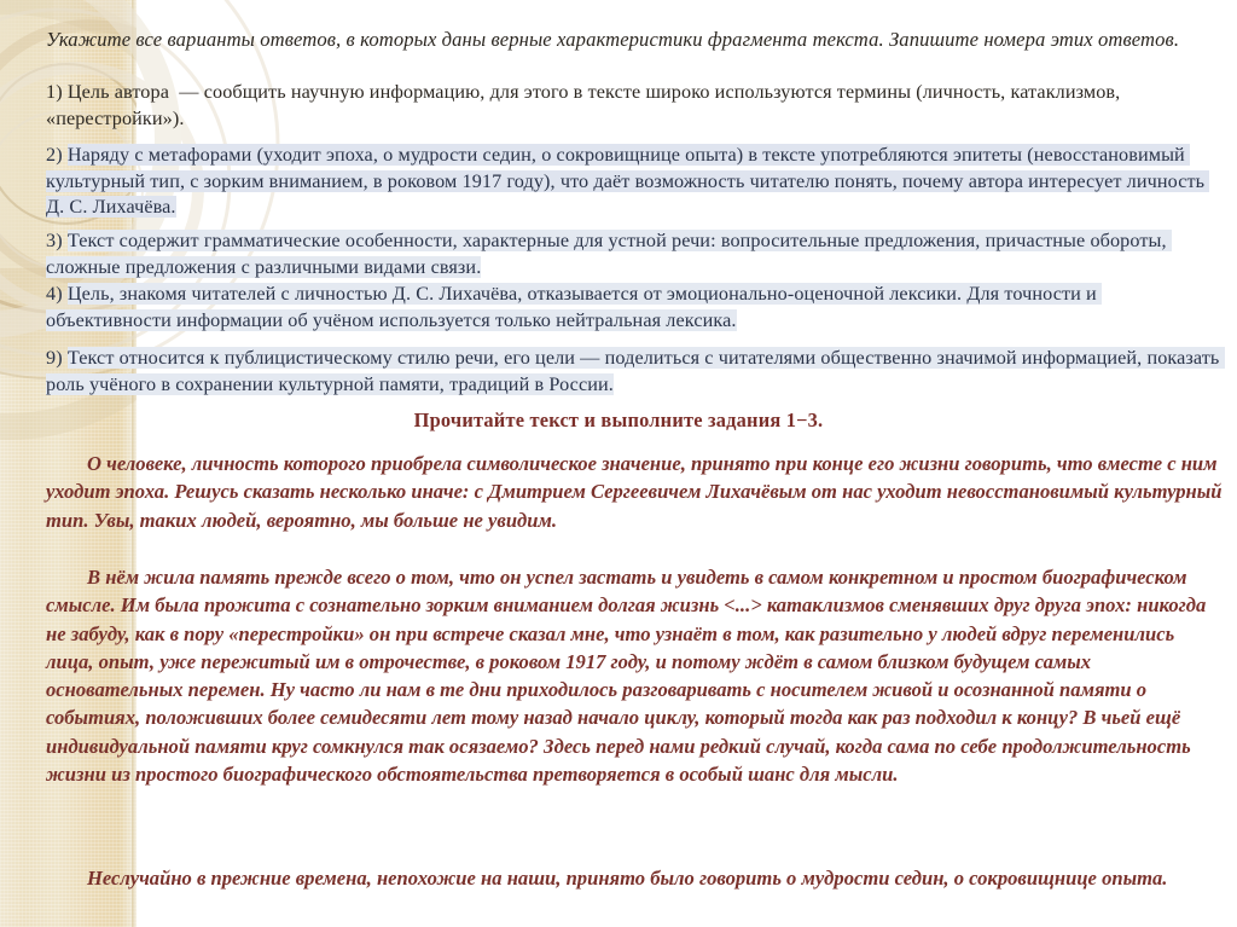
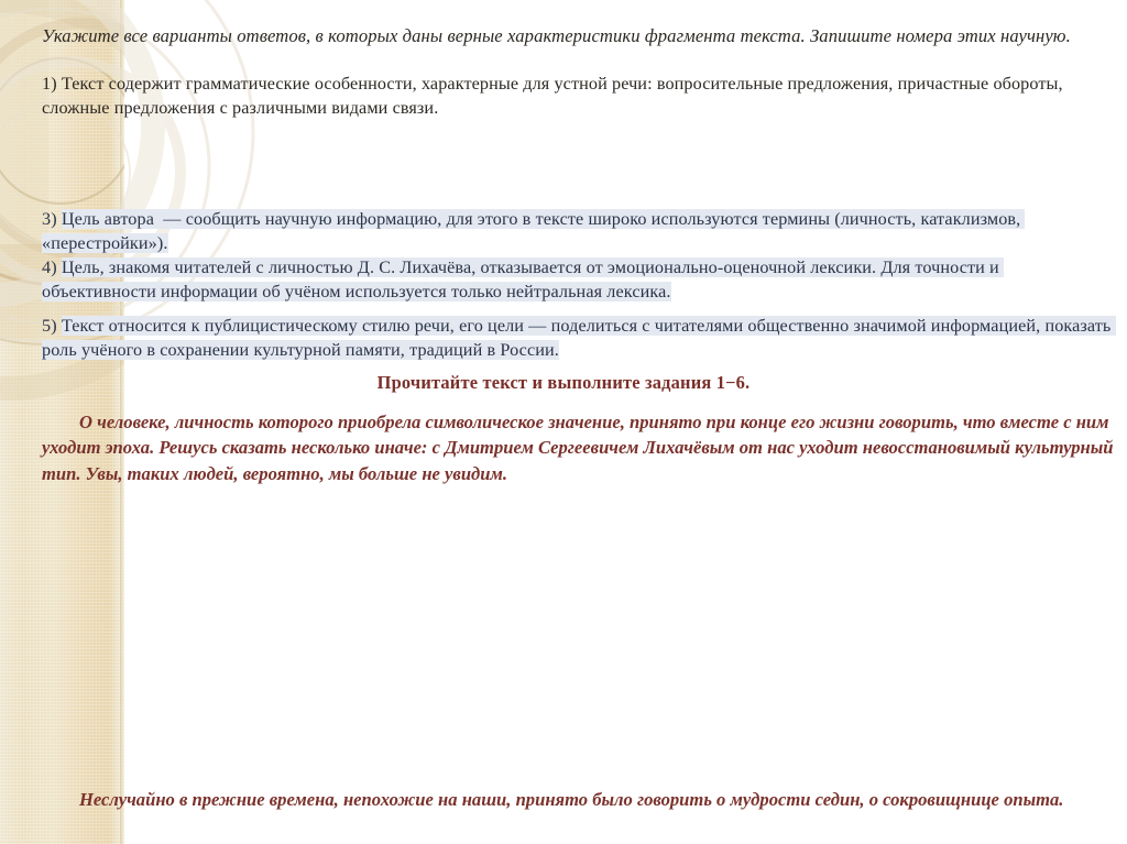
- Укажите все варианты ответов, в которых даны верные характеристики фрагмента текста. Запишите номера этих ответов.
+ Укажите все варианты ответов, в которых даны верные характеристики фрагмента текста. Запишите номера этих научную.
- 1) Цель автора — сообщить научную информацию, для этого в тексте широко используются термины (личность, катаклизмов, «перестройки»).
+ 1) Текст содержит грамматические особенности, характерные для устной речи: вопросительные предложения, причастные обороты, сложные предложения с различными видами связи.
- 2) Наряду с метафорами (уходит эпоха, о мудрости седин, о сокровищнице опыта) в тексте употребляются эпитеты (невосстановимый культурный тип, с зорким вниманием, в роковом 1917 году), что даёт возможность читателю понять, почему автора интересует личность Д. С. Лихачёва.
- 3) Текст содержит грамматические особенности, характерные для устной речи: вопросительные предложения, причастные обороты, сложные предложения с различными видами связи.
+ 3) Цель автора — сообщить научную информацию, для этого в тексте широко используются термины (личность, катаклизмов, «перестройки»).
  4) Цель, знакомя читателей с личностью Д. С. Лихачёва, отказывается от эмоционально-оценочной лексики. Для точности и объективности информации об учёном используется только нейтральная лексика.
- 9) Текст относится к публицистическому стилю речи, его цели — поделиться с читателями общественно значимой информацией, показать роль учёного в сохранении культурной памяти, традиций в России.
+ 5) Текст относится к публицистическому стилю речи, его цели — поделиться с читателями общественно значимой информацией, показать роль учёного в сохранении культурной памяти, традиций в России.
- Прочитайте текст и выполните задания 1−3.
+ Прочитайте текст и выполните задания 1−6.
  О человеке, личность которого приобрела символическое значение, принято при конце его жизни говорить, что вместе с ним уходит эпоха. Решусь сказать несколько иначе: с Дмитрием Сергеевичем Лихачёвым от нас уходит невосстановимый культурный тип. Увы, таких людей, вероятно, мы больше не увидим.
- В нём жила память прежде всего о том, что он успел застать и увидеть в самом конкретном и простом биографическом смысле. Им была прожита с сознательно зорким вниманием долгая жизнь <...> катаклизмов сменявших друг друга эпох: никогда не забуду, как в пору «перестройки» он при встрече сказал мне, что узнаёт в том, как разительно у людей вдруг переменились лица, опыт, уже пережитый им в отрочестве, в роковом 1917 году, и потому ждёт в самом близком будущем самых основательных перемен. Ну часто ли нам в те дни приходилось разговаривать с носителем живой и осознанной памяти о событиях, положивших более семидесяти лет тому назад начало циклу, который тогда как раз подходил к концу? В чьей ещё индивидуальной памяти круг сомкнулся так осязаемо? Здесь перед нами редкий случай, когда сама по себе продолжительность жизни из простого биографического обстоятельства претворяется в особый шанс для мысли.
  Неслучайно в прежние времена, непохожие на наши, принято было говорить о мудрости седин, о сокровищнице опыта.
